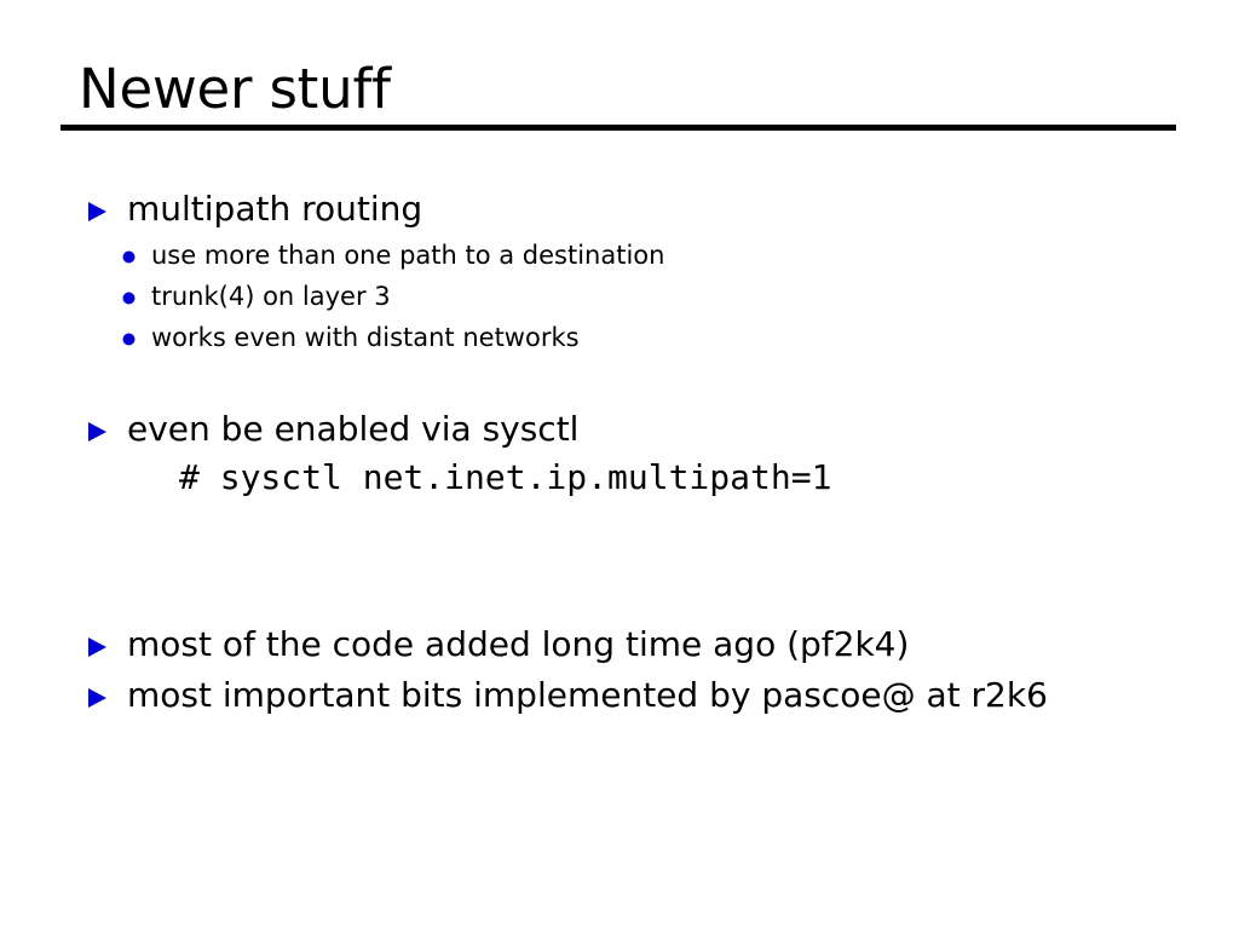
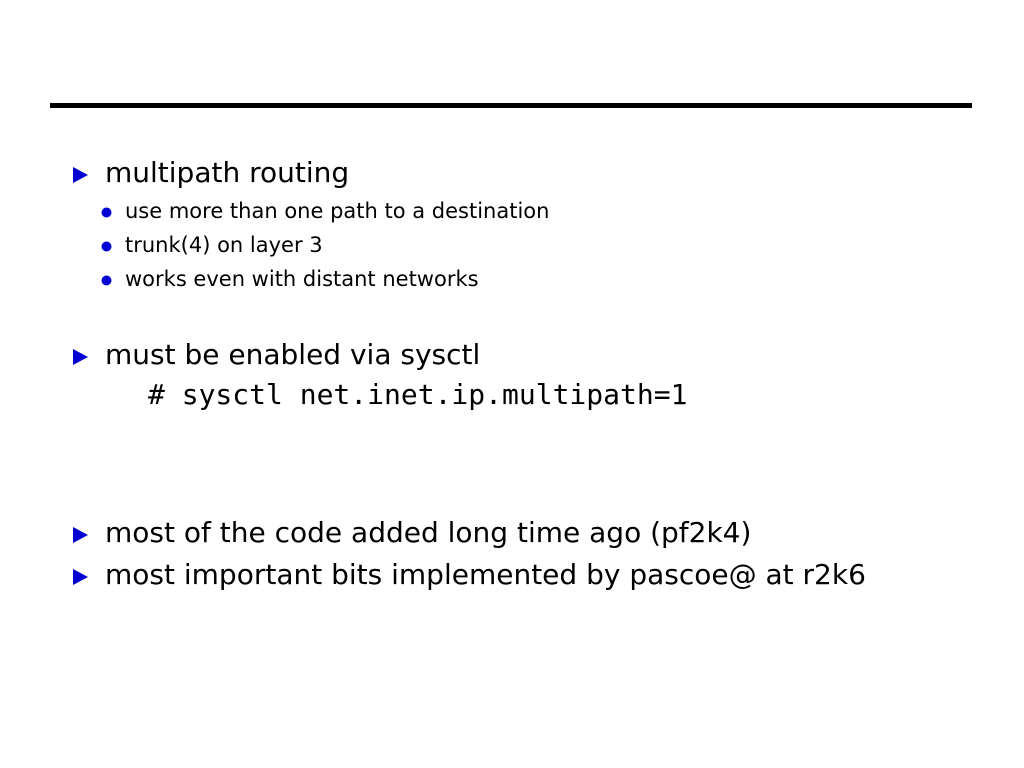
- Newer stuff
  multipath routing
  use more than one path to a destination
  trunk(4) on layer 3
  works even with distant networks
- even be enabled via sysctl
+ must be enabled via sysctl
  # sysctl net.inet.ip.multipath=1
  most of the code added long time ago (pf2k4)
  most important bits implemented by pascoe@ at r2k6
